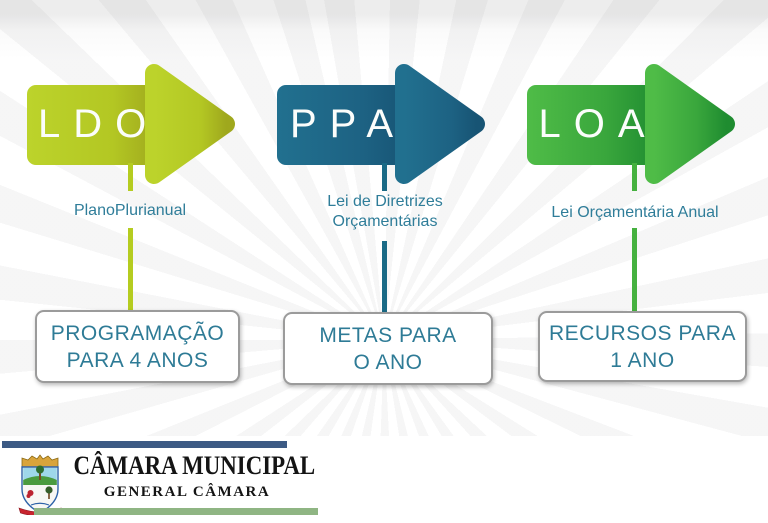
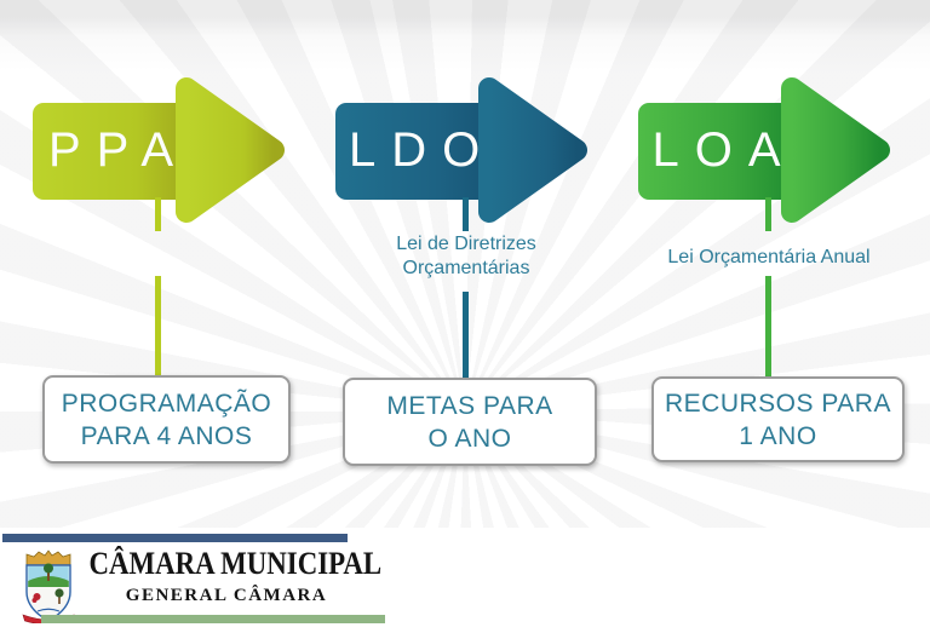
- LDO
+ PPA
- PlanoPlurianual
  PROGRAMAÇÃO
  PARA 4 ANOS
- PPA
+ LDO
  Lei de Diretrizes
  Orçamentárias
  METAS PARA
  O ANO
  LOA
  Lei Orçamentária Anual
  RECURSOS PARA
  1 ANO
  CÂMARA MUNICIPAL
  GENERAL CÂMARA
